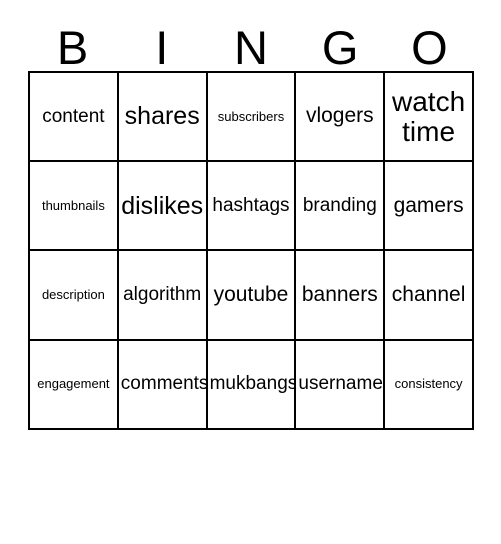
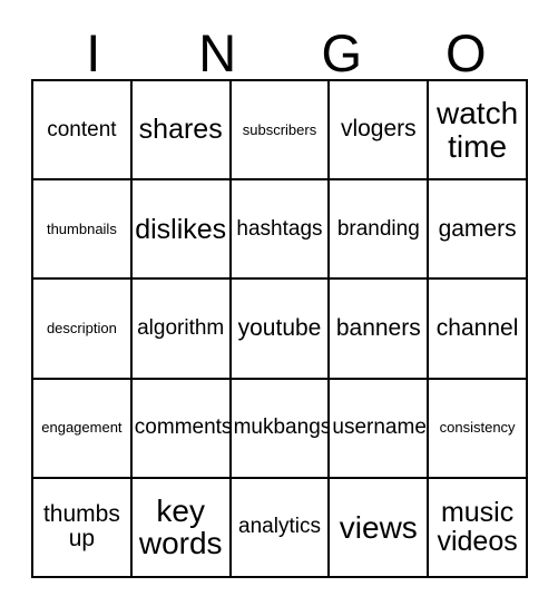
- B
  I
  N
  G
  O
  content
  shares
  subscribers
  vlogers
  watch time
  thumbnails
  dislikes
  hashtags
  branding
  gamers
  description
  algorithm
  youtube
  banners
  channel
  engagement
  comments
  mukbangs
  username
  consistency
+ thumbs up
+ key words
+ analytics
+ views
+ music videos
